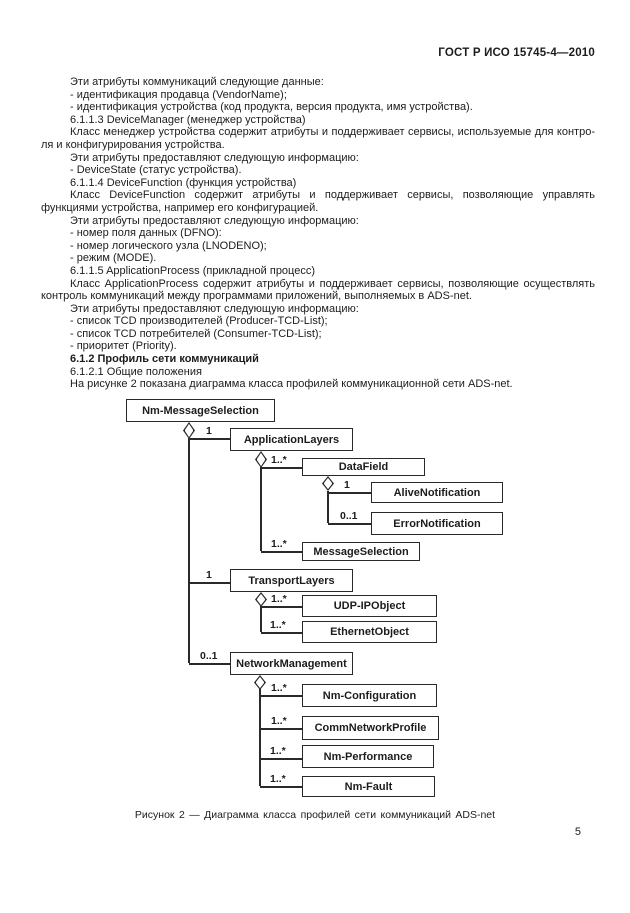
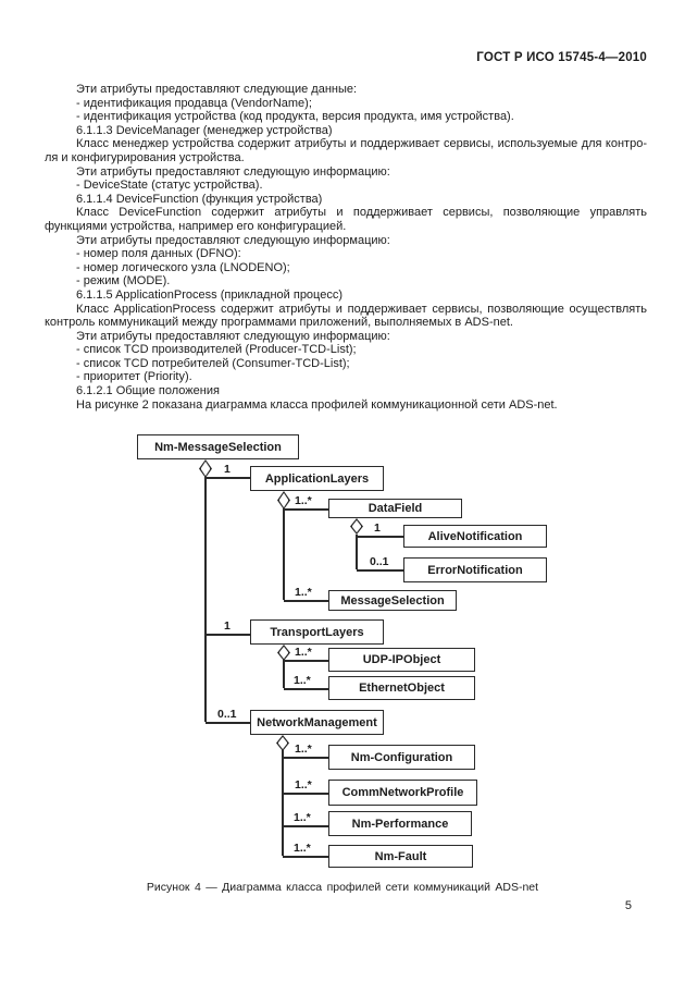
  ГОСТ Р ИСО 15745-4—2010
- Эти атрибуты коммуникаций следующие данные:
+ Эти атрибуты предоставляют следующие данные:
  - идентификация продавца (VendorName);
  - идентификация устройства (код продукта, версия продукта, имя устройства).
  6.1.1.3 DeviceManager (менеджер устройства)
  Класс менеджер устройства содержит атрибуты и поддерживает сервисы, используемые для контро-
  ля и конфигурирования устройства.
  Эти атрибуты предоставляют следующую информацию:
  - DeviceState (статус устройства).
  6.1.1.4 DeviceFunction (функция устройства)
  Класс DeviceFunction содержит атрибуты и поддерживает сервисы, позволяющие управлять
  функциями устройства, например его конфигурацией.
  Эти атрибуты предоставляют следующую информацию:
  - номер поля данных (DFNO):
  - номер логического узла (LNODENO);
  - режим (MODE).
  6.1.1.5 ApplicationProcess (прикладной процесс)
  Класс ApplicationProcess содержит атрибуты и поддерживает сервисы, позволяющие осуществлять
  контроль коммуникаций между программами приложений, выполняемых в ADS-net.
  Эти атрибуты предоставляют следующую информацию:
  - список TCD производителей (Producer-TCD-List);
  - список TCD потребителей (Consumer-TCD-List);
  - приоритет (Priority).
- 6.1.2 Профиль сети коммуникаций
  6.1.2.1 Общие положения
  На рисунке 2 показана диаграмма класса профилей коммуникационной сети ADS-net.
  1
  1
  0..1
  1..*
  1..*
  1
  0..1
  1..*
  1..*
  1..*
  1..*
  1..*
  1..*
  Nm-MessageSelection
  ApplicationLayers
  DataField
  AliveNotification
  ErrorNotification
  MessageSelection
  TransportLayers
  UDP-IPObject
  EthernetObject
  NetworkManagement
  Nm-Configuration
  CommNetworkProfile
  Nm-Performance
  Nm-Fault
- Рисунок 2 — Диаграмма класса профилей сети коммуникаций ADS-net
+ Рисунок 4 — Диаграмма класса профилей сети коммуникаций ADS-net
  5
